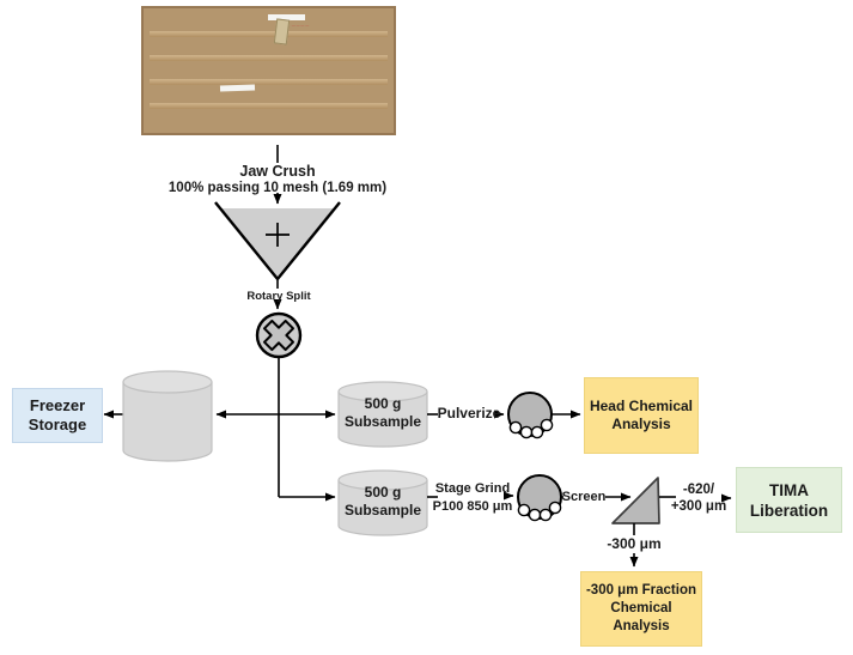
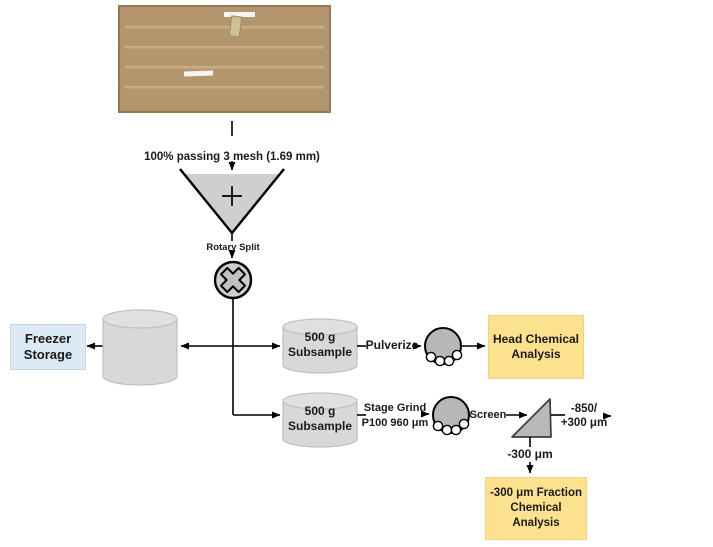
- Jaw Crush
- 100% passing 10 mesh (1.69 mm)
+ 100% passing 3 mesh (1.69 mm)
  Rotary Split
  500 g
  Subsample
  500 g
  Subsample
  Pulverize
  Stage Grind
- P100 850 μm
+ P100 960 μm
  Screen
- -620/
+ -850/
  +300 μm
  -300 μm
  Freezer
  Storage
  Head Chemical
  Analysis
- TIMA
- Liberation
  -300 μm Fraction
  Chemical
  Analysis
